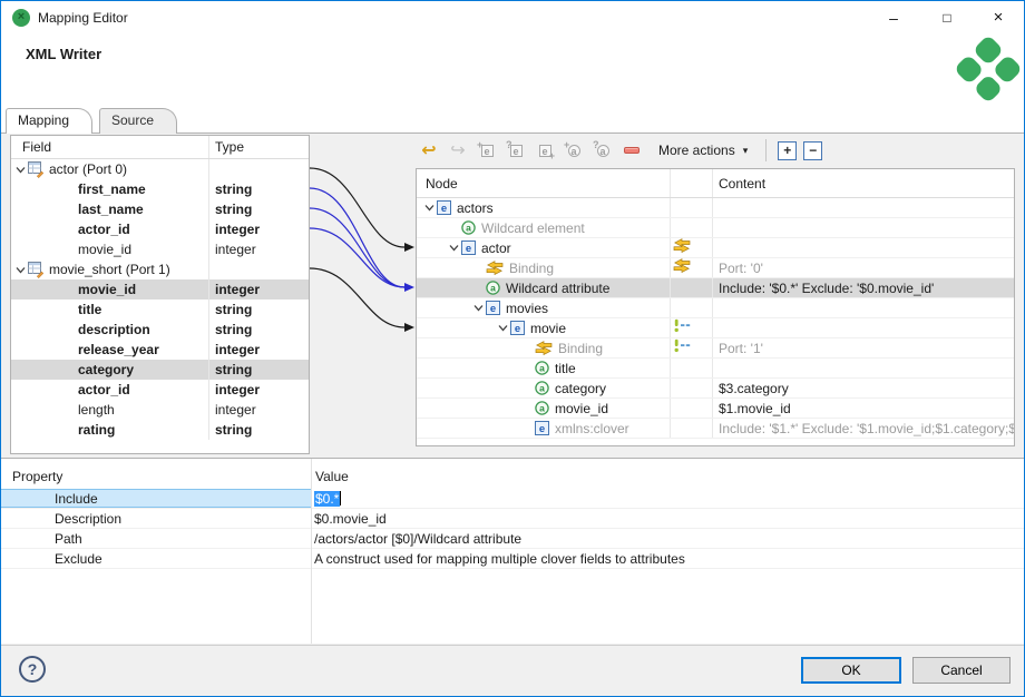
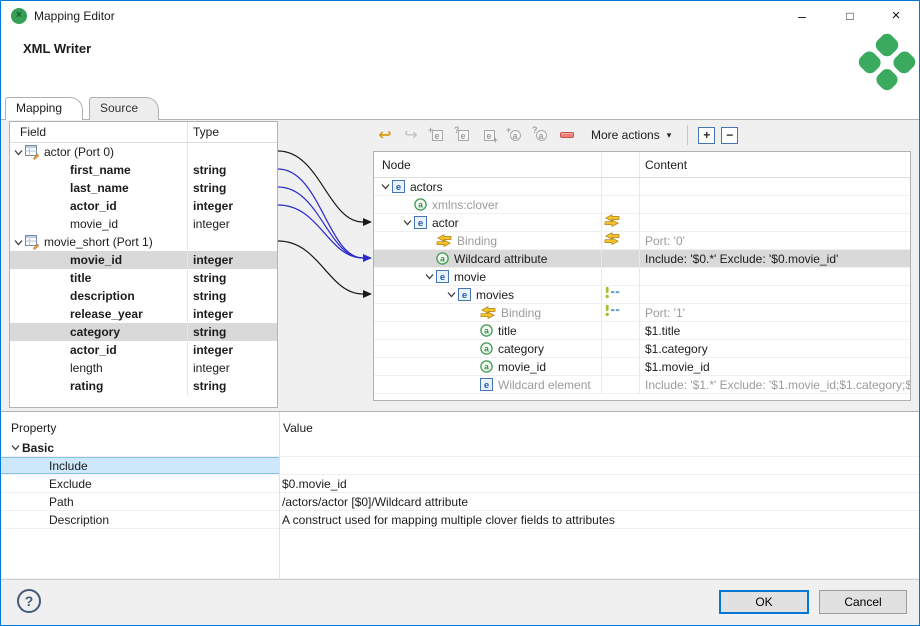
  ×
  Mapping Editor
  –
  □
  ×
  XML Writer
  Mapping
  Source
  Field
  Type
  actor (Port 0)
  first_name
  string
  last_name
  string
  actor_id
  integer
  movie_id
  integer
  movie_short (Port 1)
  movie_id
  integer
  title
  string
  description
  string
  release_year
  integer
  category
  string
  actor_id
  integer
  length
  integer
  rating
  string
  ↩
  ↪
  +
  e
  ?
  e
  e
  +
  +
  a
  ?
  a
  More actions
  ▾
  +
  −
  Node
  Content
  e
  actors
  a
- Wildcard element
+ xmlns:clover
  e
  actor
  Binding
  Port: '0'
  a
  Wildcard attribute
  Include: '$0.*' Exclude: '$0.movie_id'
  e
- movies
+ movie
  e
- movie
+ movies
  Binding
  Port: '1'
  a
  title
+ $1.title
  a
  category
- $3.category
+ $1.category
  a
  movie_id
  $1.movie_id
  e
- xmlns:clover
+ Wildcard element
  Include: '$1.*' Exclude: '$1.movie_id;$1.category;$
  Property
  Value
+ Basic
  Include
- $0.*
- Description
+ Exclude
  $0.movie_id
  Path
  /actors/actor [$0]/Wildcard attribute
- Exclude
+ Description
  A construct used for mapping multiple clover fields to attributes
  ?
  OK
  Cancel
